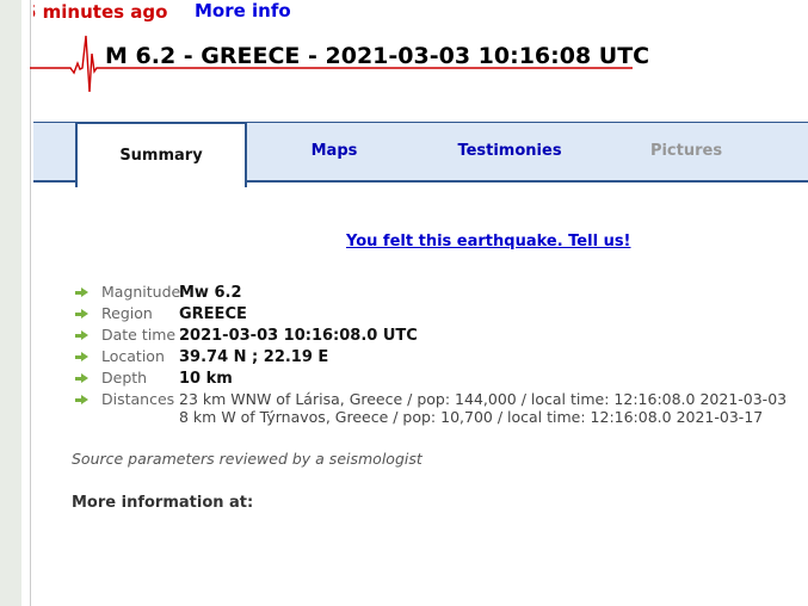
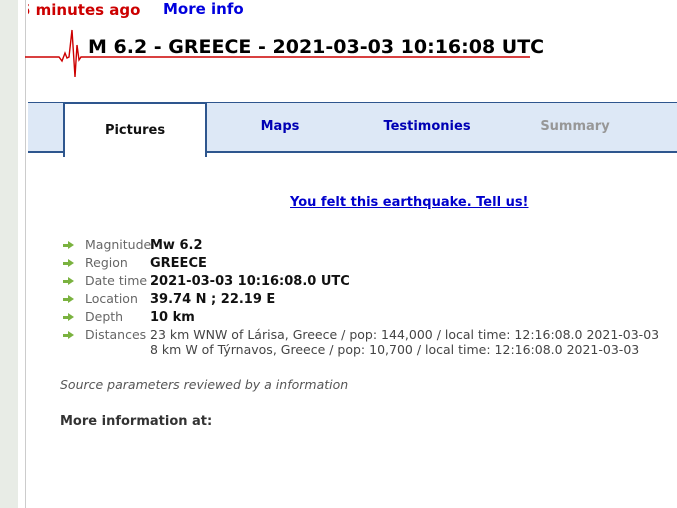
  minutes ago
  More info
  M 6.2 - GREECE - 2021-03-03 10:16:08 UTC
- Summary
+ Pictures
  Maps
  Testimonies
- Pictures
+ Summary
  You felt this earthquake. Tell us!
  Magnitude
  Mw 6.2
  Region
  GREECE
  Date time
  2021-03-03 10:16:08.0 UTC
  Location
  39.74 N ; 22.19 E
  Depth
  10 km
  Distances
  23 km WNW of Lárisa, Greece / pop: 144,000 / local time: 12:16:08.0 2021-03-03
- 8 km W of Týrnavos, Greece / pop: 10,700 / local time: 12:16:08.0 2021-03-17
+ 8 km W of Týrnavos, Greece / pop: 10,700 / local time: 12:16:08.0 2021-03-03
- Source parameters reviewed by a seismologist
+ Source parameters reviewed by a information
  More information at:
